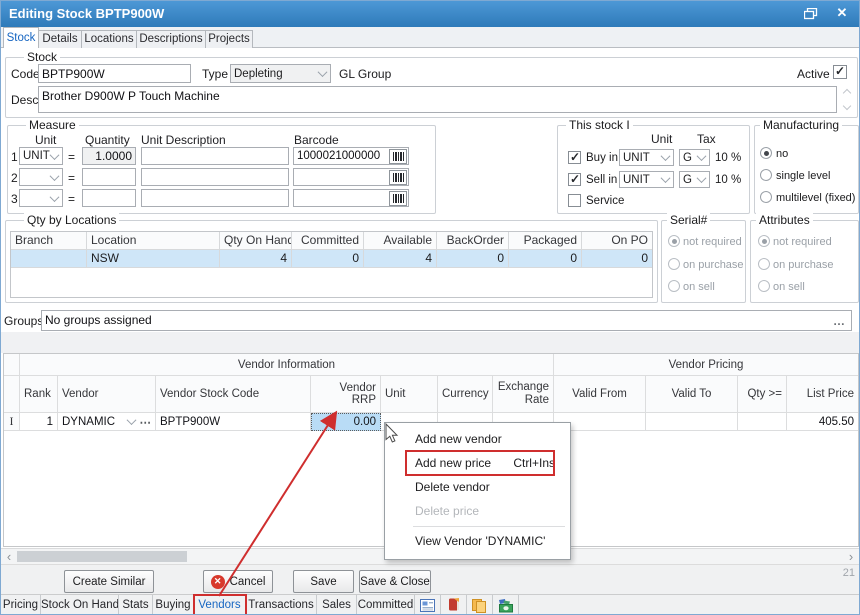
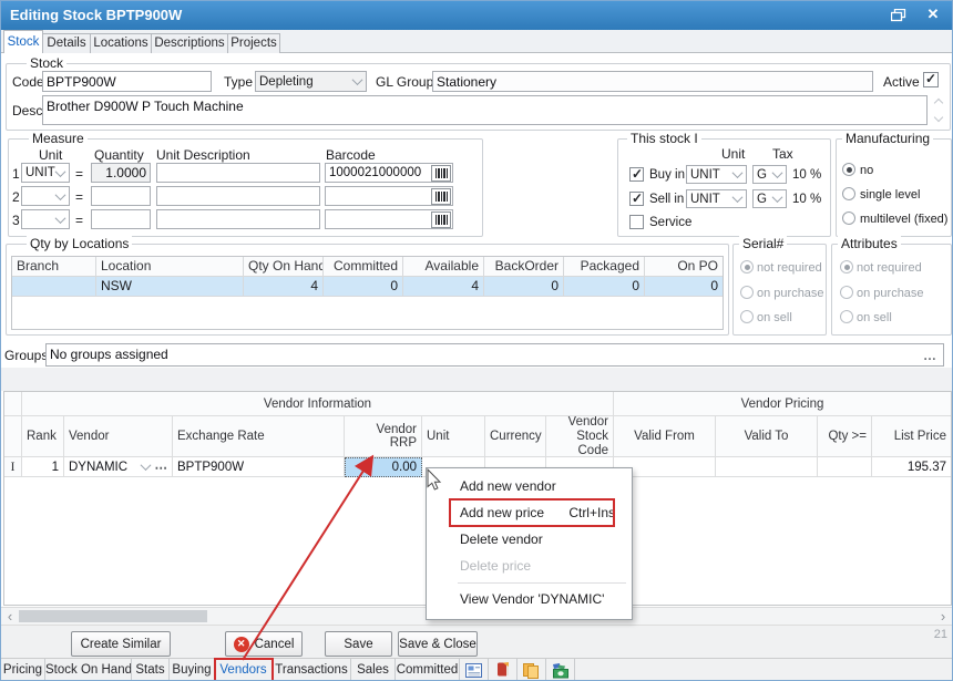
  Editing Stock BPTP900W
  ✕
  Stock
  Details
  Locations
  Descriptions
  Projects
  Stock
  Code
  BPTP900W
  Type
  Depleting
  GL Group
+ Stationery
  Active
  Desc
  Brother D900W P Touch Machine
  Measure
  Unit
  Quantity
  Unit Description
  Barcode
  1
  UNIT
  =
  1.0000
  1000021000000
  2
  =
  3
  =
  This stock I
  Unit
  Tax
  Buy in
  UNIT
  G
  10 %
  Sell in
  UNIT
  G
  10 %
  Service
  Manufacturing
  no
  single level
  multilevel (fixed)
  Qty by Locations
  Branch
  Location
  Qty On Hand
  Committed
  Available
  BackOrder
  Packaged
  On PO
  NSW
  4
  0
  4
  0
  0
  0
  Serial#
  not required
  on purchase
  on sell
  Attributes
  not required
  on purchase
  on sell
  Group
  No groups assigned
  …
  Vendor Information
  Vendor Pricing
  Rank
  Vendor
- Vendor Stock Code
+ Exchange Rate
  Vendor RRP
  Unit
  Currency
- Exchange Rate
+ Vendor Stock Code
  Valid From
  Valid To
  Qty >=
  List Price
  I
  1
  DYNAMIC
  ⋯
  BPTP900W
  0.00
- 405.50
+ 195.37
  Add new vendor
  Add new price
  Ctrl+Ins
  Delete vendor
  Delete price
  View Vendor 'DYNAMIC'
  ‹
  ›
  Create Similar
  ✕
  Cancel
  Save
  Save & Close
  21
  Pricing
  Stock On Hand
  Stats
  Buying
  Vendors
  Transactions
  Sales
  Committed
